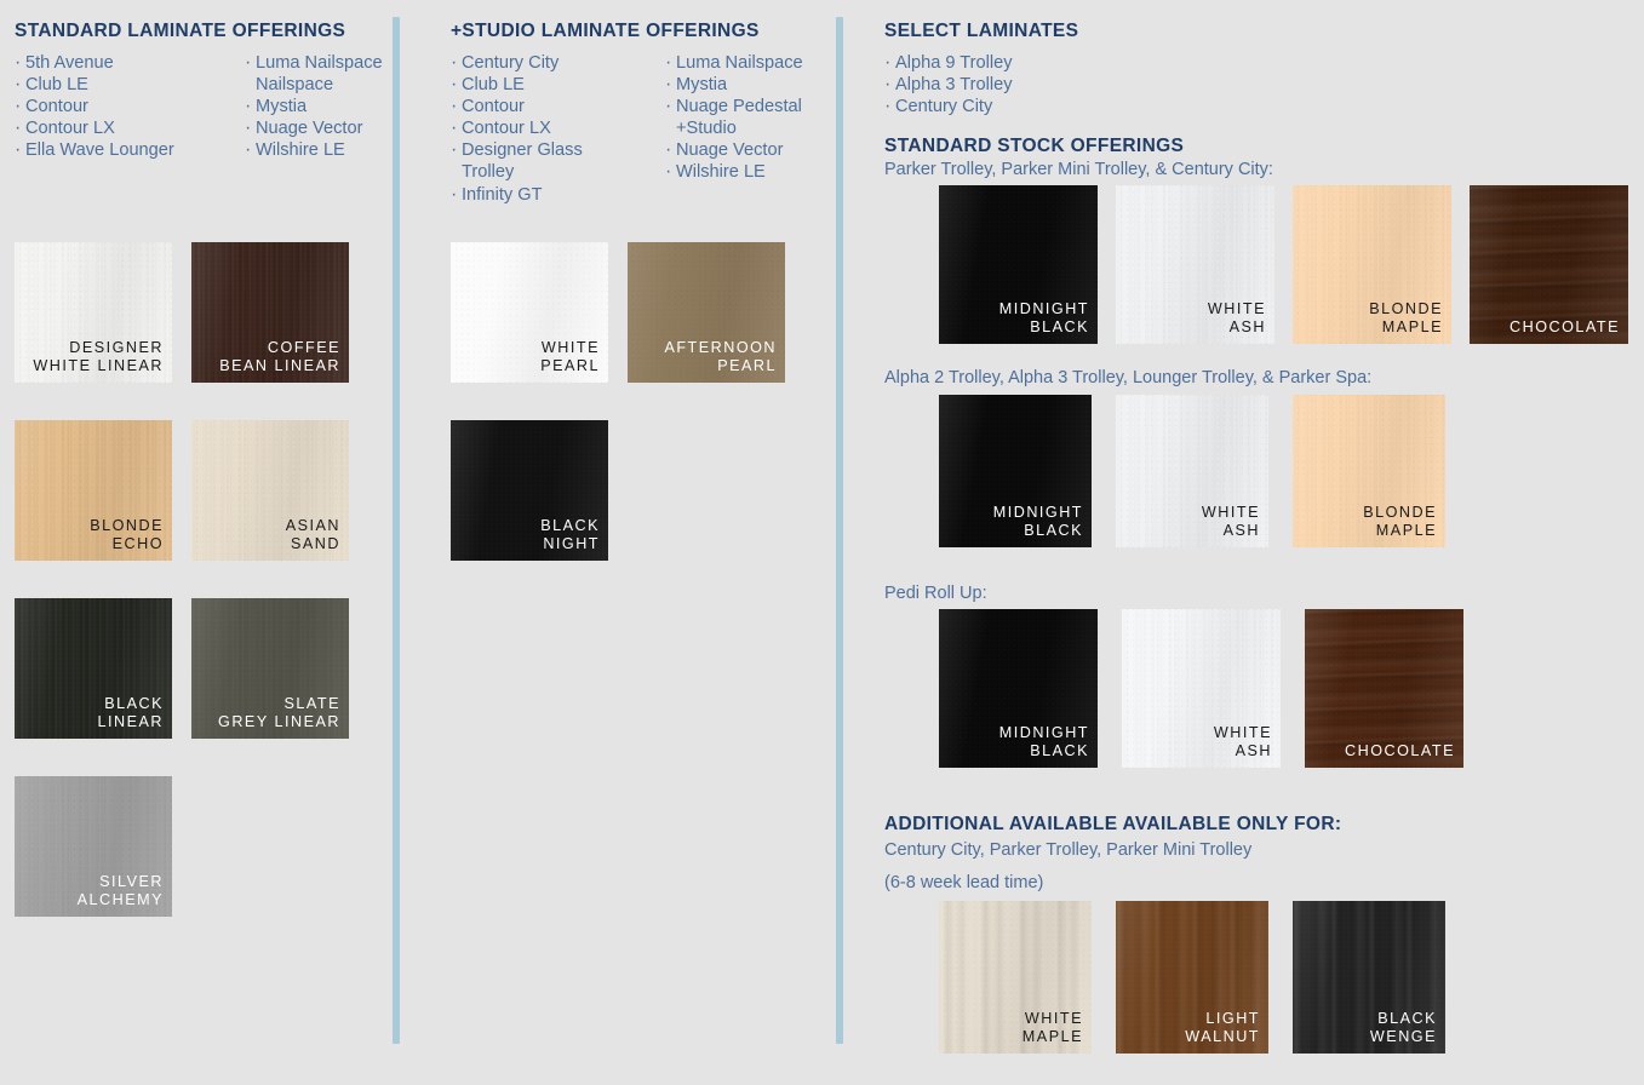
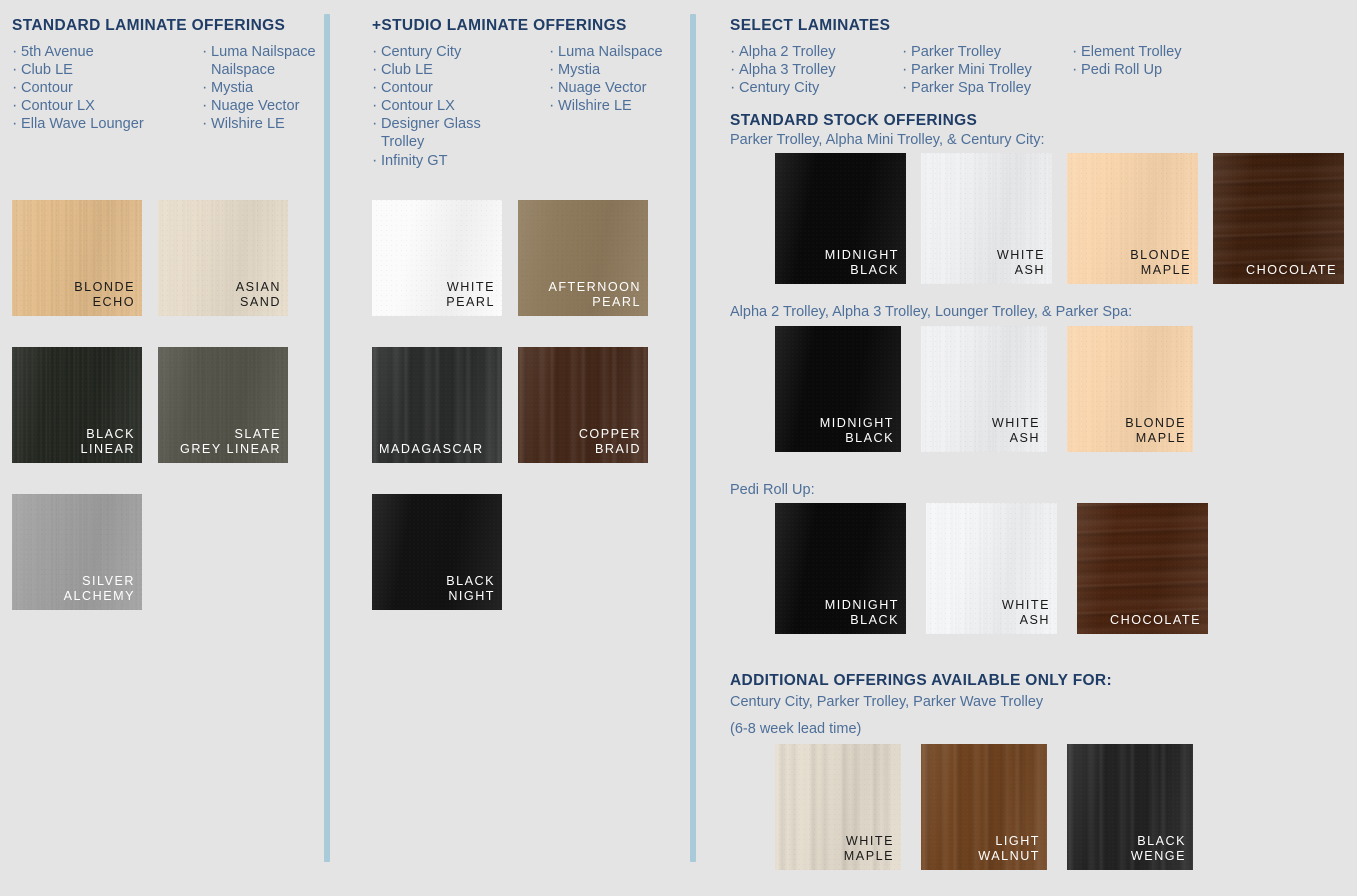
  STANDARD LAMINATE OFFERINGS
  5th Avenue
  Club LE
  Contour
  Contour LX
  Ella Wave Lounger
  Luma Nailspace
  Nailspace
  Mystia
  Nuage Vector
  Wilshire LE
- DESIGNER
- WHITE LINEAR
- COFFEE
- BEAN LINEAR
  BLONDE
  ECHO
  ASIAN
  SAND
  BLACK
  LINEAR
  SLATE
  GREY LINEAR
  SILVER
  ALCHEMY
  +STUDIO LAMINATE OFFERINGS
  Century City
  Club LE
  Contour
  Contour LX
  Designer Glass
  Trolley
  Infinity GT
  Luma Nailspace
  Mystia
- Nuage Pedestal
- +Studio
  Nuage Vector
  Wilshire LE
  WHITE
  PEARL
  AFTERNOON
  PEARL
+ MADAGASCAR
+ COPPER
+ BRAID
  BLACK
  NIGHT
  SELECT LAMINATES
- Alpha 9 Trolley
+ Alpha 2 Trolley
  Alpha 3 Trolley
  Century City
+ Parker Trolley
+ Parker Mini Trolley
+ Parker Spa Trolley
+ Element Trolley
+ Pedi Roll Up
  STANDARD STOCK OFFERINGS
- Parker Trolley, Parker Mini Trolley, & Century City:
+ Parker Trolley, Alpha Mini Trolley, & Century City:
  MIDNIGHT
  BLACK
  WHITE
  ASH
  BLONDE
  MAPLE
  CHOCOLATE
  Alpha 2 Trolley, Alpha 3 Trolley, Lounger Trolley, & Parker Spa:
  MIDNIGHT
  BLACK
  WHITE
  ASH
  BLONDE
  MAPLE
  Pedi Roll Up:
  MIDNIGHT
  BLACK
  WHITE
  ASH
  CHOCOLATE
- ADDITIONAL AVAILABLE AVAILABLE ONLY FOR:
+ ADDITIONAL OFFERINGS AVAILABLE ONLY FOR:
- Century City, Parker Trolley, Parker Mini Trolley
+ Century City, Parker Trolley, Parker Wave Trolley
  (6-8 week lead time)
  WHITE
  MAPLE
  LIGHT
  WALNUT
  BLACK
  WENGE
